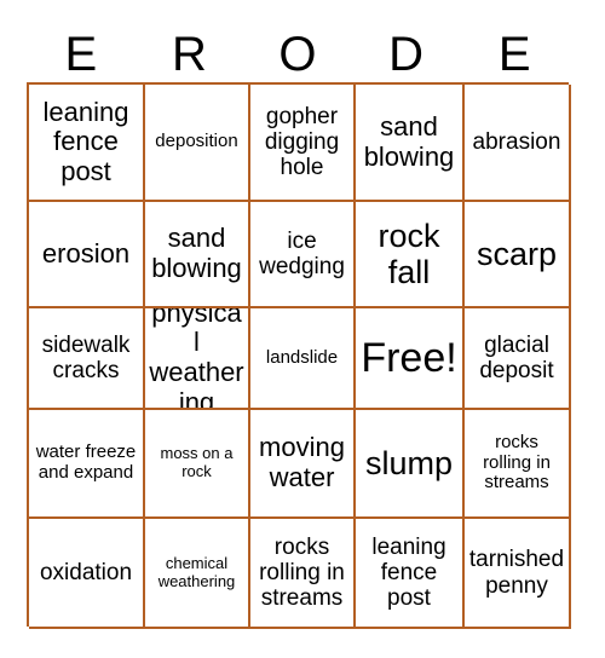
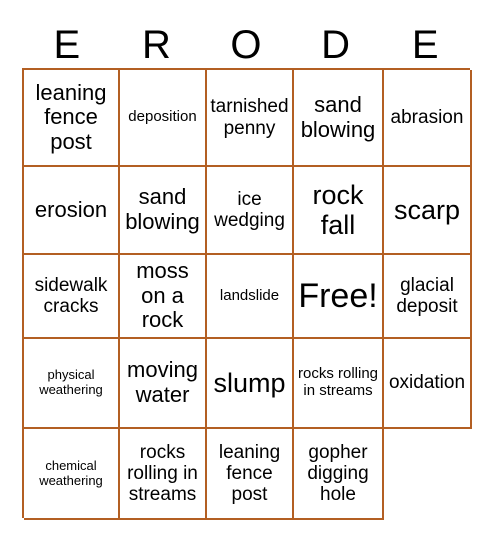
  E
  R
  O
  D
  E
  leaning fence post
  deposition
- gopher digging hole
+ tarnished penny
  sand blowing
  abrasion
  erosion
  sand blowing
  ice wedging
  rock fall
  scarp
  sidewalk cracks
- physical weathering
+ moss on a rock
  landslide
  Free!
  glacial deposit
- water freeze and expand
- moss on a rock
+ physical weathering
  moving water
  slump
  rocks rolling in streams
  oxidation
  chemical weathering
  rocks rolling in streams
  leaning fence post
- tarnished penny
+ gopher digging hole
